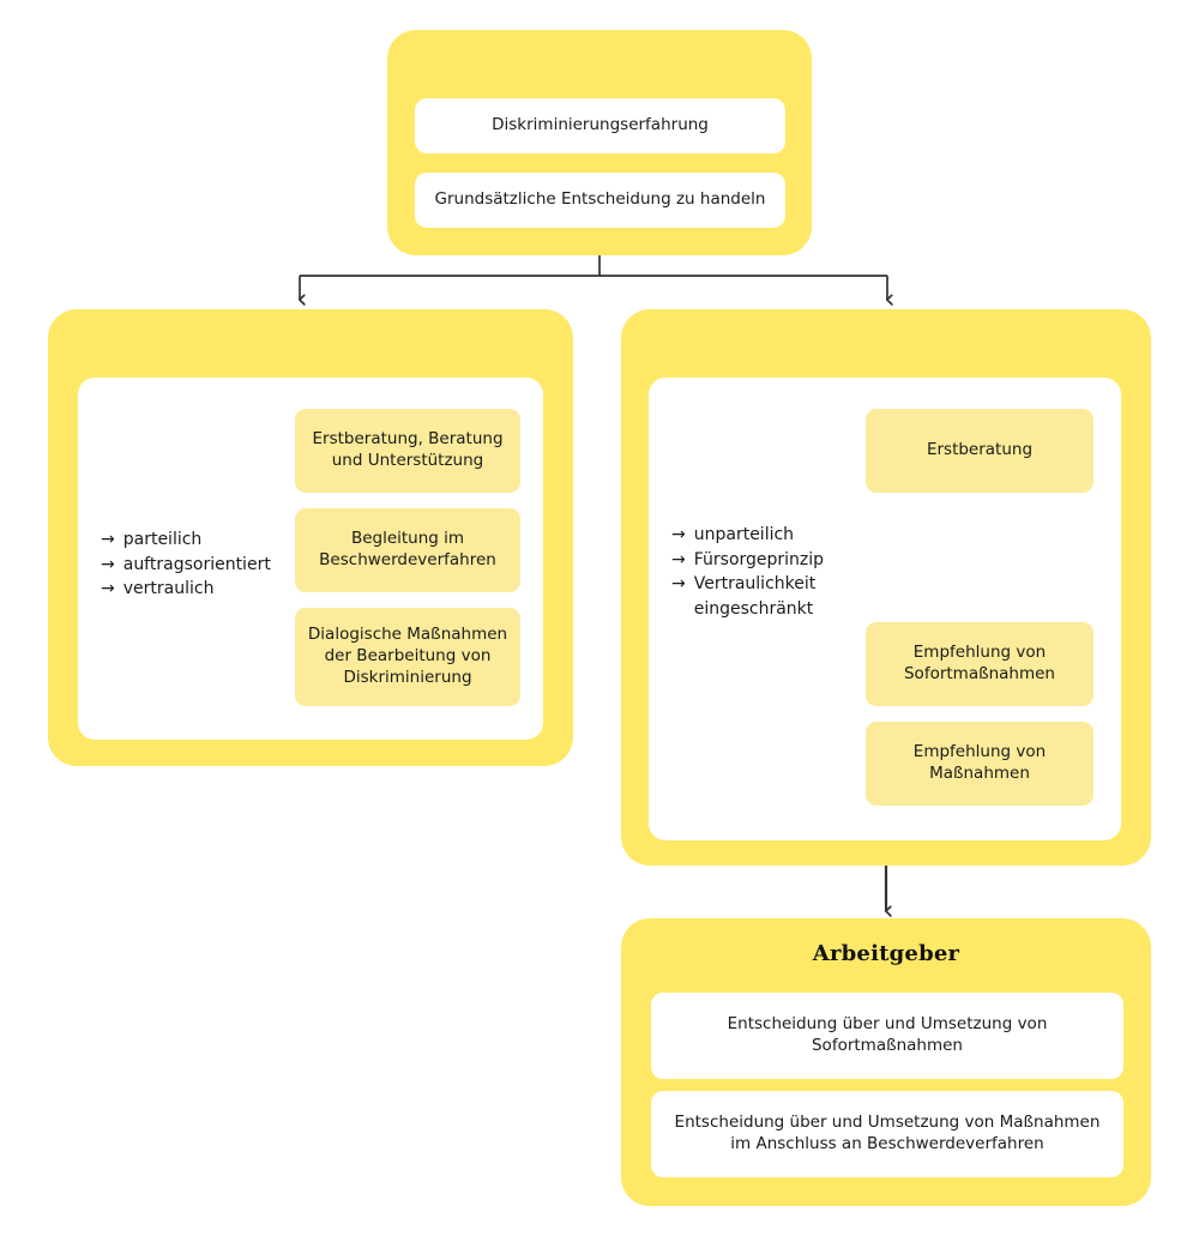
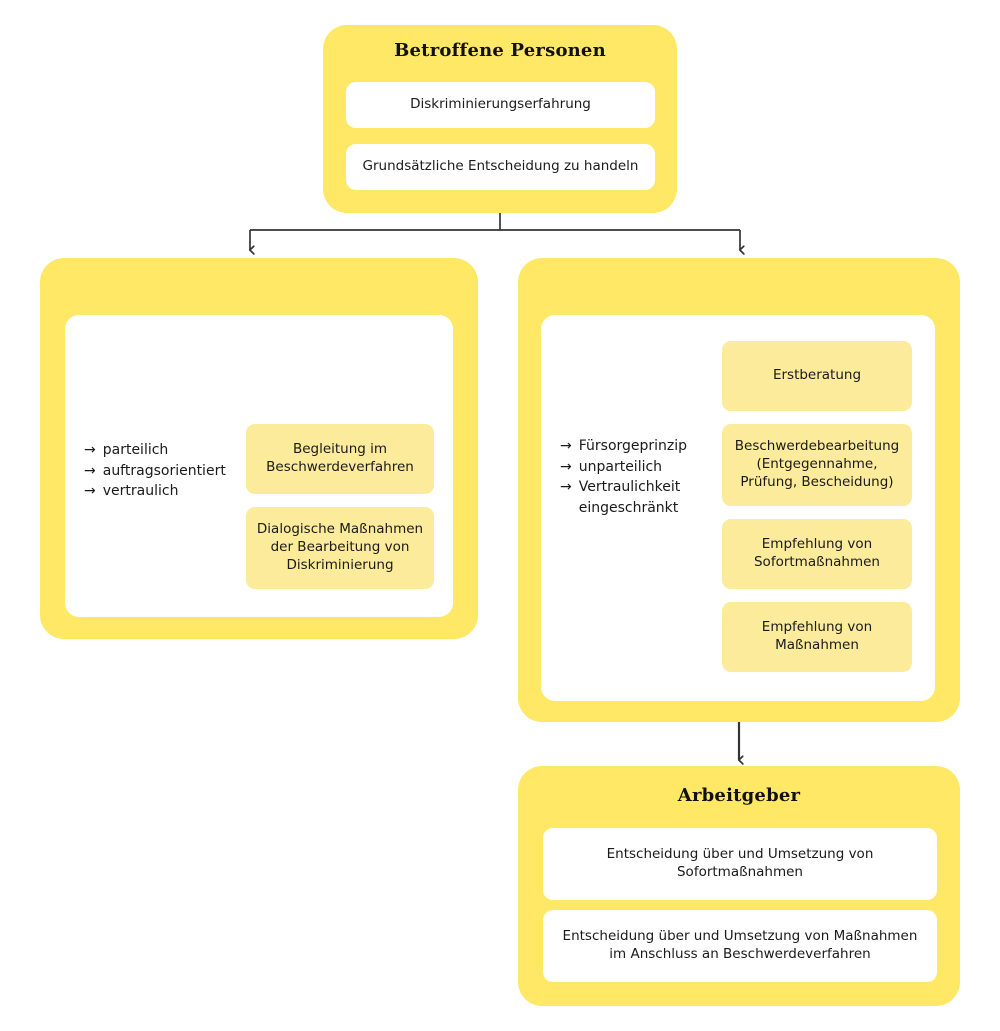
+ Betroffene Personen
  Diskriminierungserfahrung
  Grundsätzliche Entscheidung zu handeln
  →
  parteilich
  →
  auftragsorientiert
  →
  vertraulich
- Erstberatung, Beratung
- und Unterstützung
  Begleitung im
  Beschwerdeverfahren
  Dialogische Maßnahmen
  der Bearbeitung von
  Diskriminierung
  →
- unparteilich
+ Fürsorgeprinzip
  →
- Fürsorgeprinzip
+ unparteilich
  →
  Vertraulichkeit
  eingeschränkt
  Erstberatung
+ Beschwerdebearbeitung
+ (Entgegennahme,
+ Prüfung, Bescheidung)
  Empfehlung von
  Sofortmaßnahmen
  Empfehlung von
  Maßnahmen
  Arbeitgeber
  Entscheidung über und Umsetzung von
  Sofortmaßnahmen
  Entscheidung über und Umsetzung von Maßnahmen
  im Anschluss an Beschwerdeverfahren
